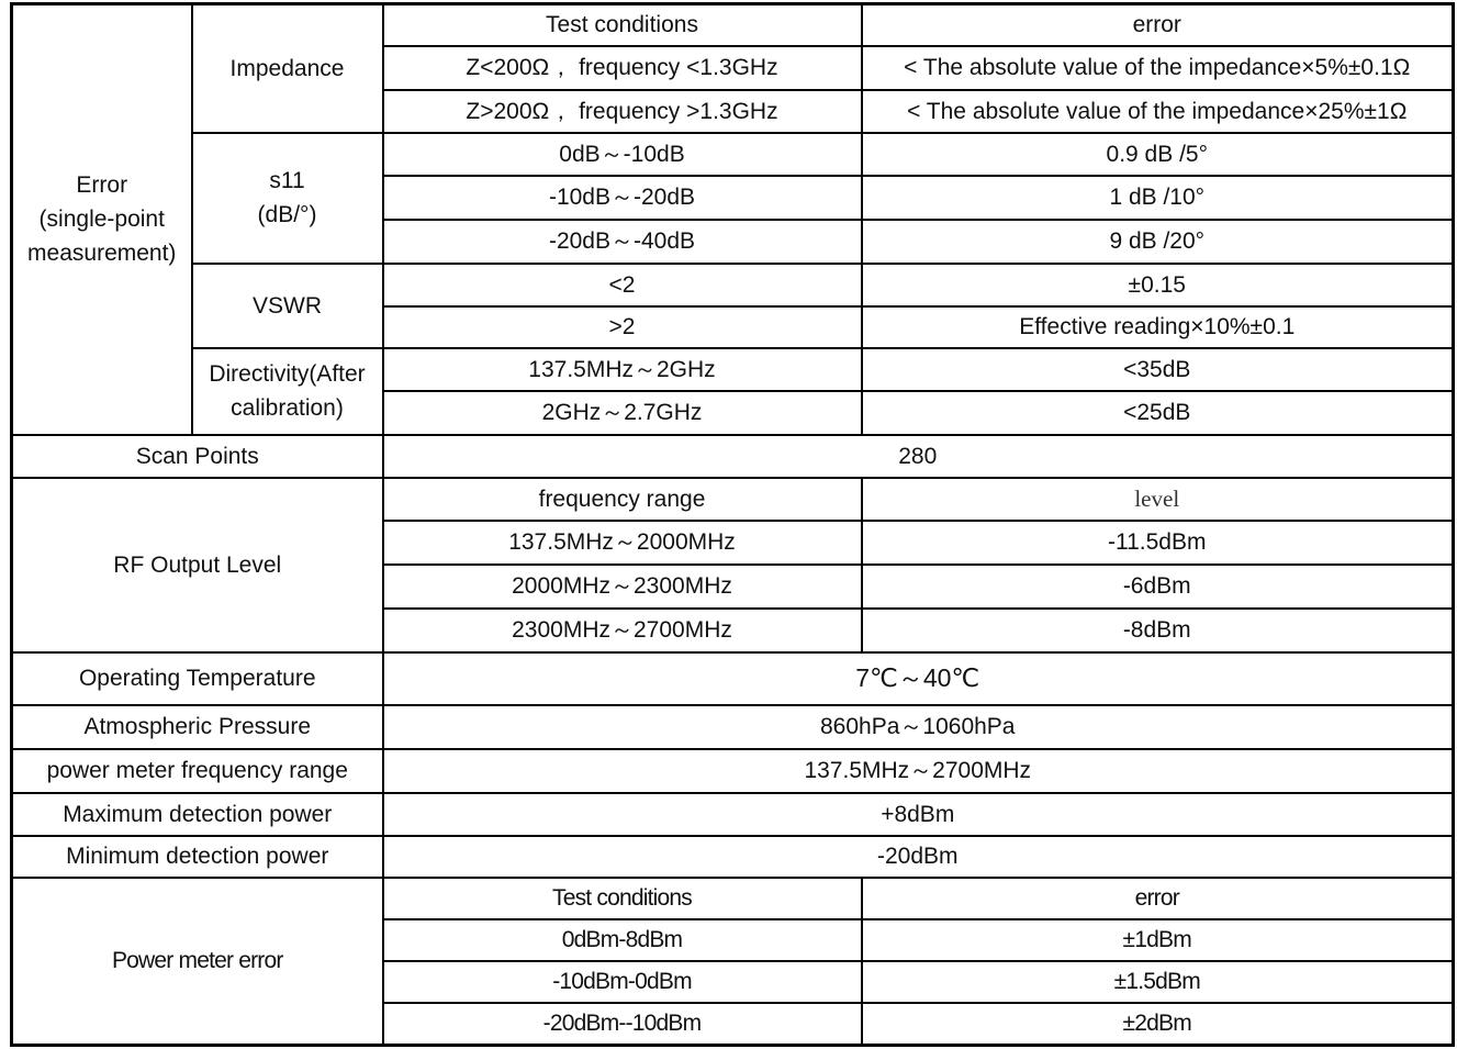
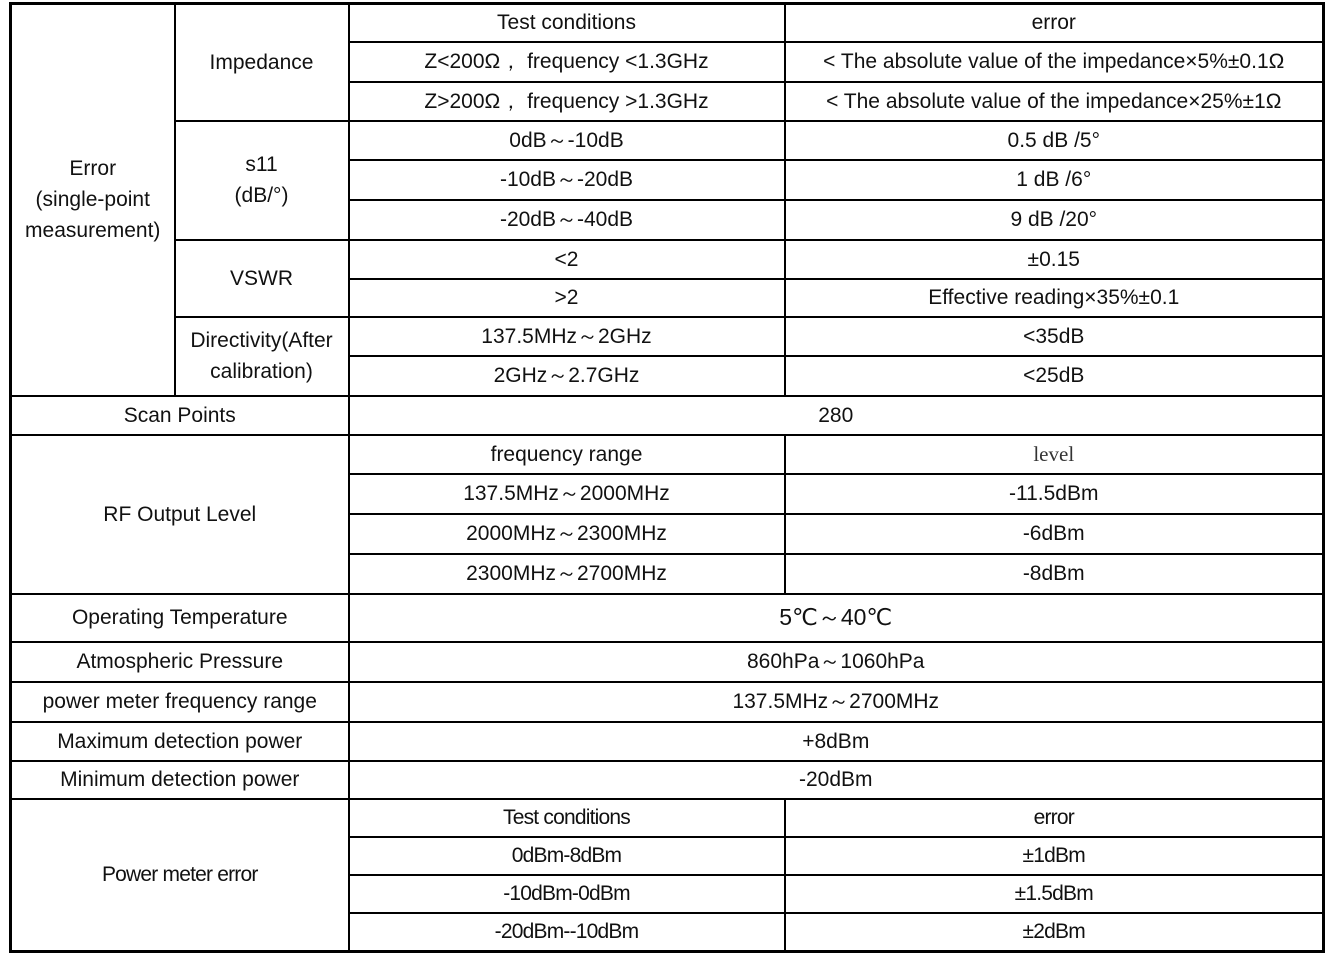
  Error (single-point measurement)	Impedance	Test conditions	error
  Z<200Ω， frequency <1.3GHz	< The absolute value of the impedance×5%±0.1Ω
  Z>200Ω， frequency >1.3GHz	< The absolute value of the impedance×25%±1Ω
- s11 (dB/°)	0dB～-10dB	0.9 dB /5°
+ s11 (dB/°)	0dB～-10dB	0.5 dB /5°
- -10dB～-20dB	1 dB /10°
+ -10dB～-20dB	1 dB /6°
  -20dB～-40dB	9 dB /20°
  VSWR	<2	±0.15
- >2	Effective reading×10%±0.1
+ >2	Effective reading×35%±0.1
  Directivity(After calibration)	137.5MHz～2GHz	<35dB
  2GHz～2.7GHz	<25dB
  Scan Points	280
  RF Output Level	frequency range	level
  137.5MHz～2000MHz	-11.5dBm
  2000MHz～2300MHz	-6dBm
  2300MHz～2700MHz	-8dBm
- Operating Temperature	7℃～40℃
+ Operating Temperature	5℃～40℃
  Atmospheric Pressure	860hPa～1060hPa
  power meter frequency range	137.5MHz～2700MHz
  Maximum detection power	+8dBm
  Minimum detection power	-20dBm
  Power meter error	Test conditions	error
  0dBm-8dBm	±1dBm
  -10dBm-0dBm	±1.5dBm
  -20dBm--10dBm	±2dBm
